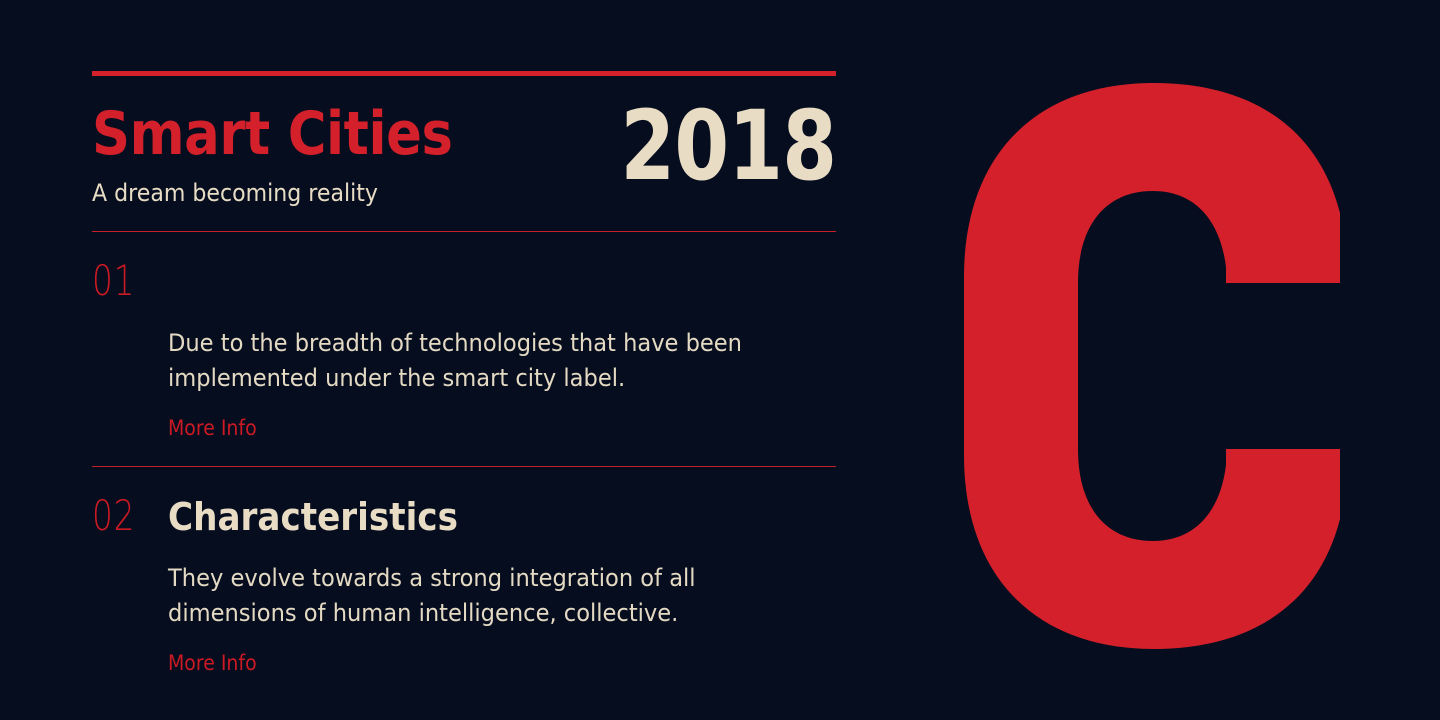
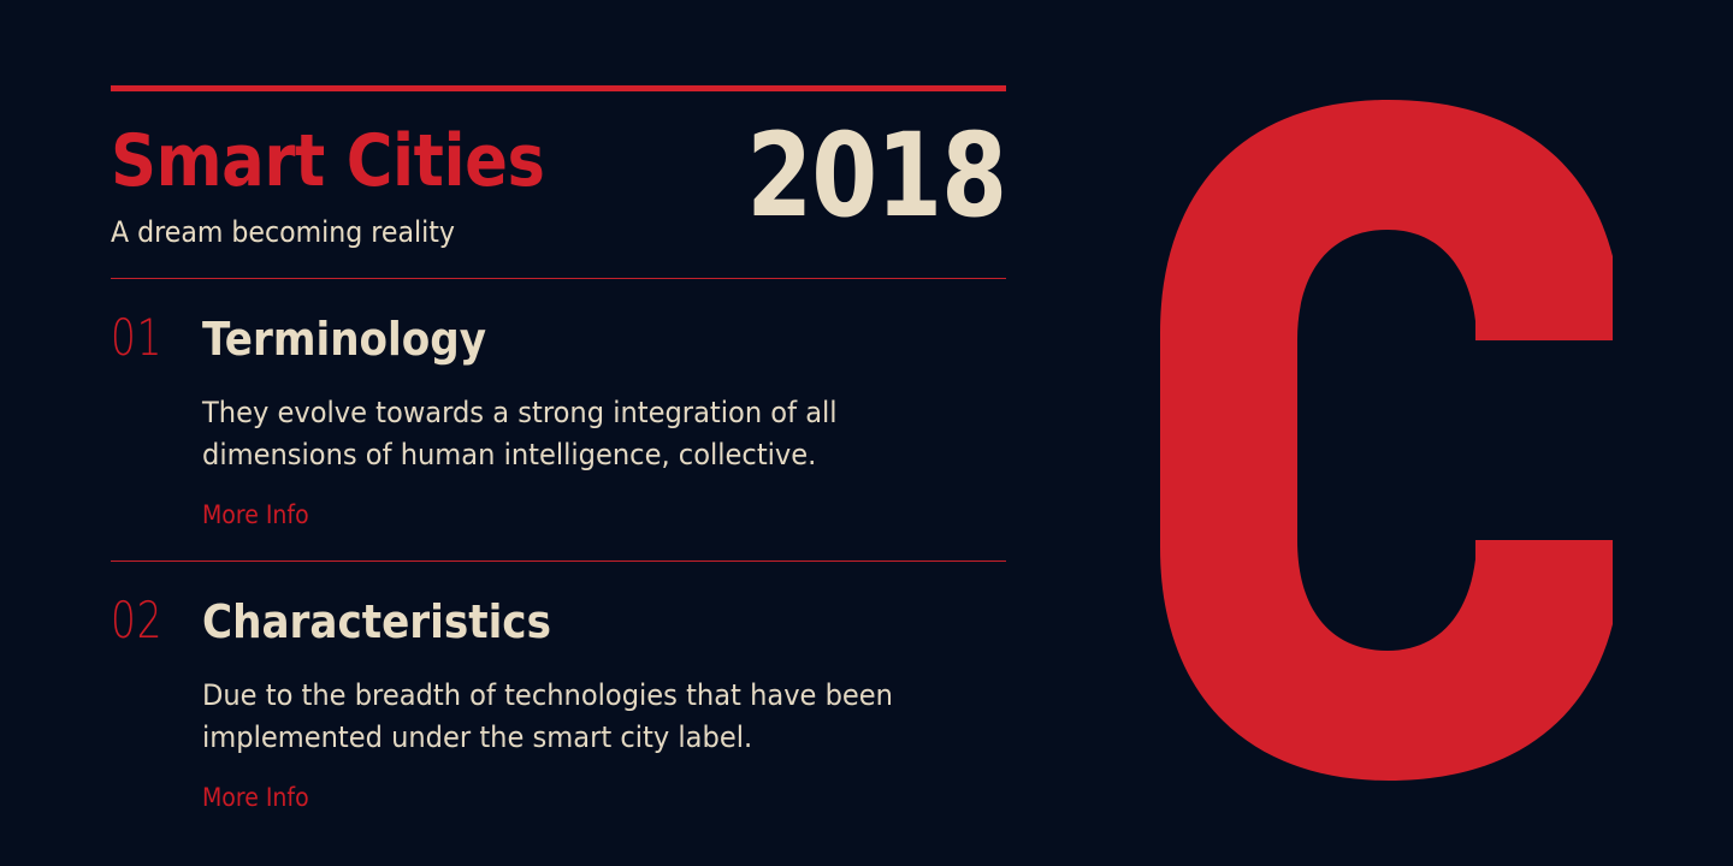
  Smart Cities
  A dream becoming reality
  2018
  01
+ Terminology
- Due to the breadth of technologies that have been implemented under the smart city label.
+ They evolve towards a strong integration of all dimensions of human intelligence, collective.
  More Info
  02
  Characteristics
- They evolve towards a strong integration of all dimensions of human intelligence, collective.
+ Due to the breadth of technologies that have been implemented under the smart city label.
  More Info
